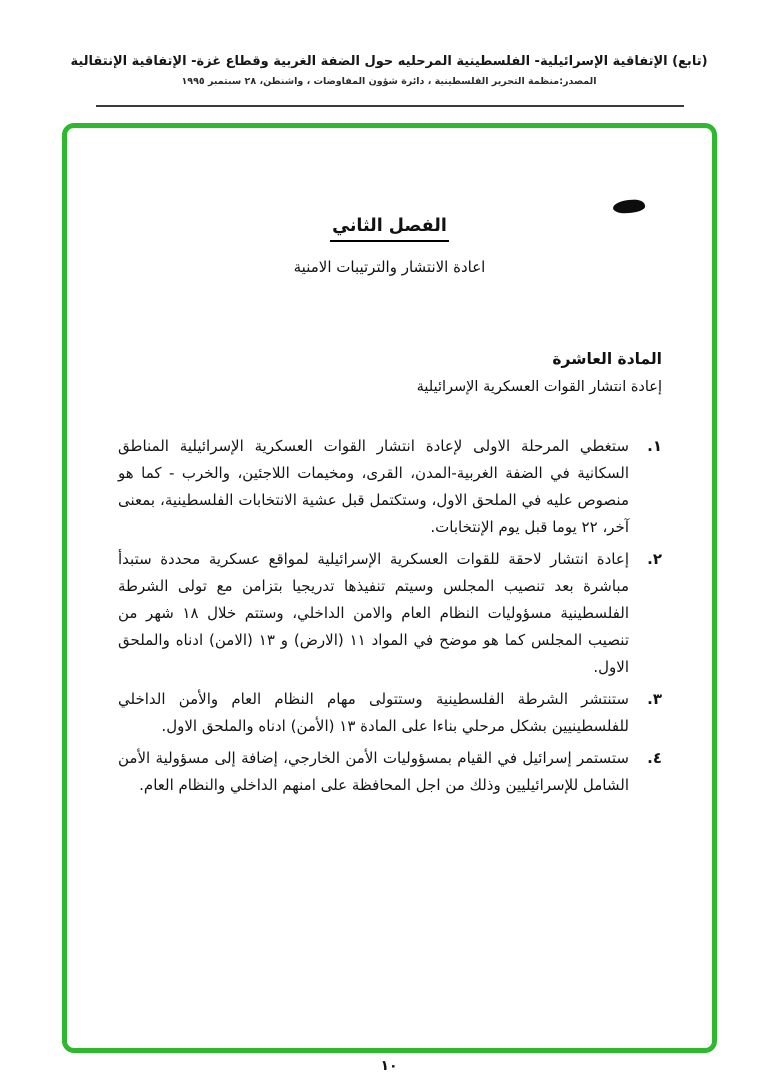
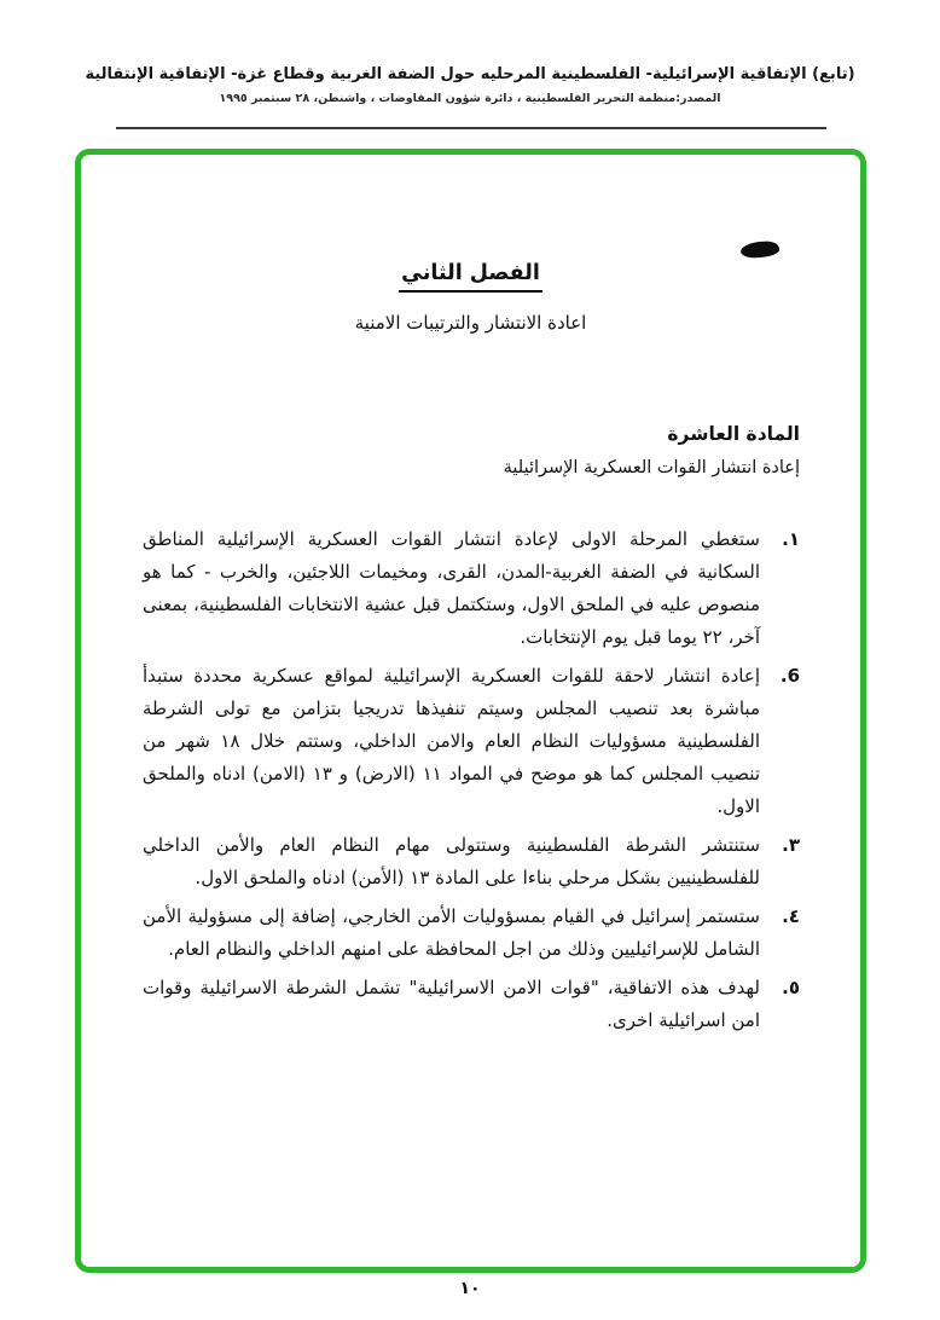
  (تابع) الإتفاقية الإسرائيلية- الفلسطينية المرحليه حول الضفة الغربية وقطاع غزة- الإتفاقية الإنتقالية
  المصدر:منظمة التحرير الفلسطينية ، دائرة شؤون المفاوضات ، واشنطن، ٢٨ سبتمبر ١٩٩٥
  الفصل الثاني
  اعادة الانتشار والترتيبات الامنية
  المادة العاشرة
  إعادة انتشار القوات العسكرية الإسرائيلية
  ١.
  ستغطي المرحلة الاولى لإعادة انتشار القوات العسكرية الإسرائيلية المناطق السكانية في الضفة الغربية-المدن، القرى، ومخيمات اللاجئين، والخرب - كما هو منصوص عليه في الملحق الاول، وستكتمل قبل عشية الانتخابات الفلسطينية، بمعنى آخر، ٢٢ يوما قبل يوم الإنتخابات.
- ٢.
+ 6.
  إعادة انتشار لاحقة للقوات العسكرية الإسرائيلية لمواقع عسكرية محددة ستبدأ مباشرة بعد تنصيب المجلس وسيتم تنفيذها تدريجيا بتزامن مع تولى الشرطة الفلسطينية مسؤوليات النظام العام والامن الداخلي، وستتم خلال ١٨ شهر من تنصيب المجلس كما هو موضح في المواد ١١ (الارض) و ١٣ (الامن) ادناه والملحق الاول.
  ٣.
  ستنتشر الشرطة الفلسطينية وستتولى مهام النظام العام والأمن الداخلي للفلسطينيين بشكل مرحلي بناءا على المادة ١٣ (الأمن) ادناه والملحق الاول.
  ٤.
  ستستمر إسرائيل في القيام بمسؤوليات الأمن الخارجي، إضافة إلى مسؤولية الأمن الشامل للإسرائيليين وذلك من اجل المحافظة على امنهم الداخلي والنظام العام.
+ ٥.
+ لهدف هذه الاتفاقية، "قوات الامن الاسرائيلية" تشمل الشرطة الاسرائيلية وقوات امن اسرائيلية اخرى.
  ١٠
